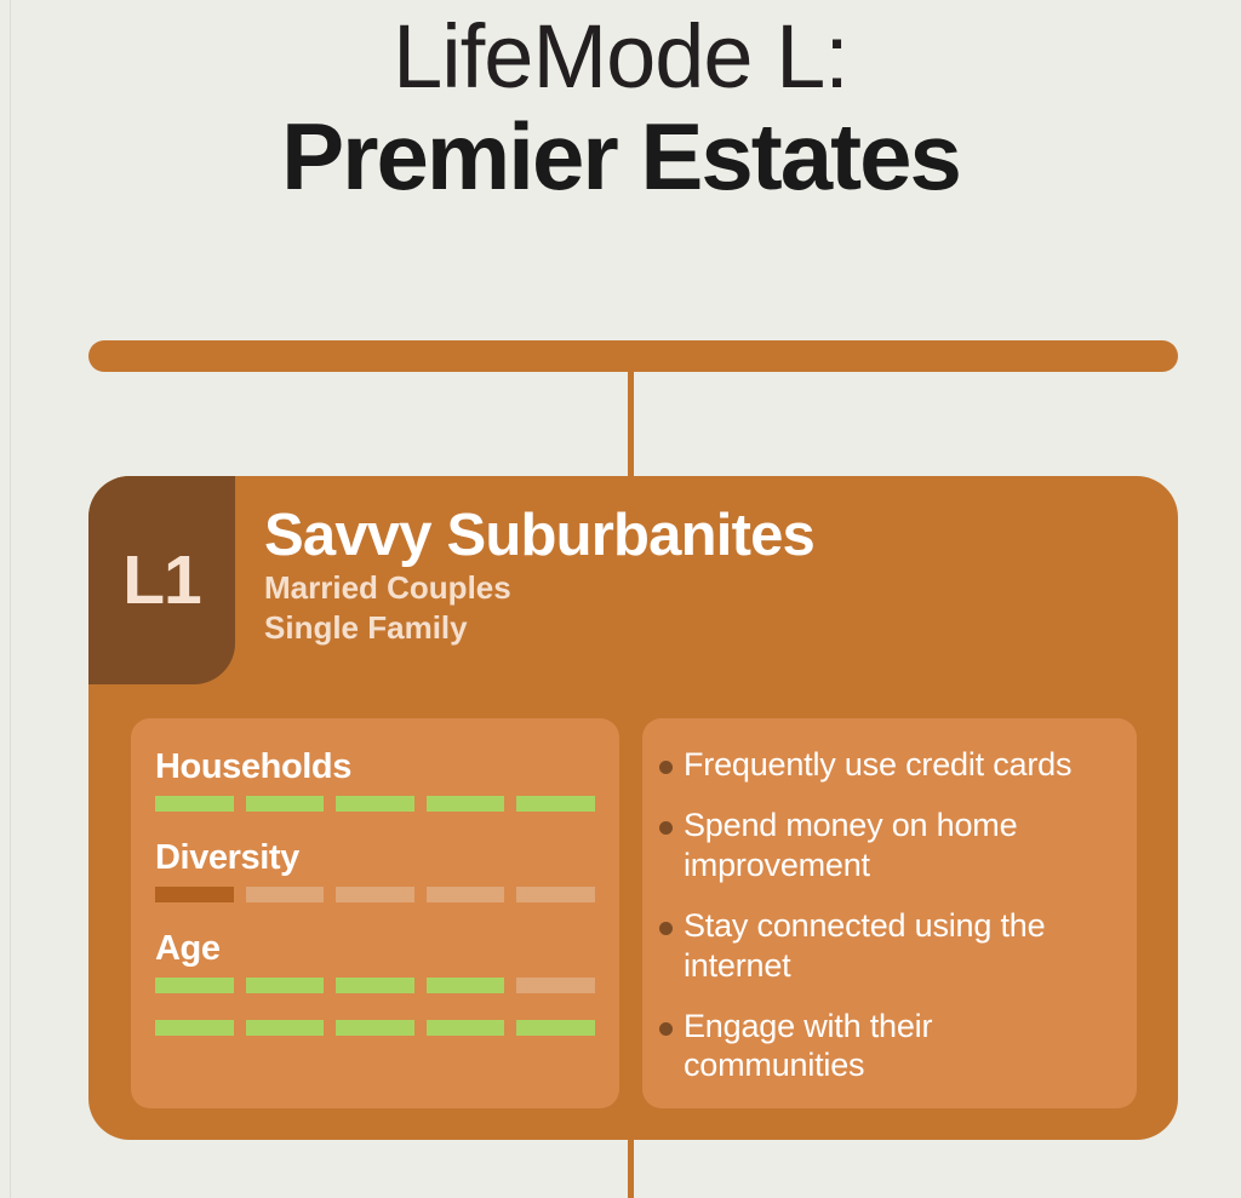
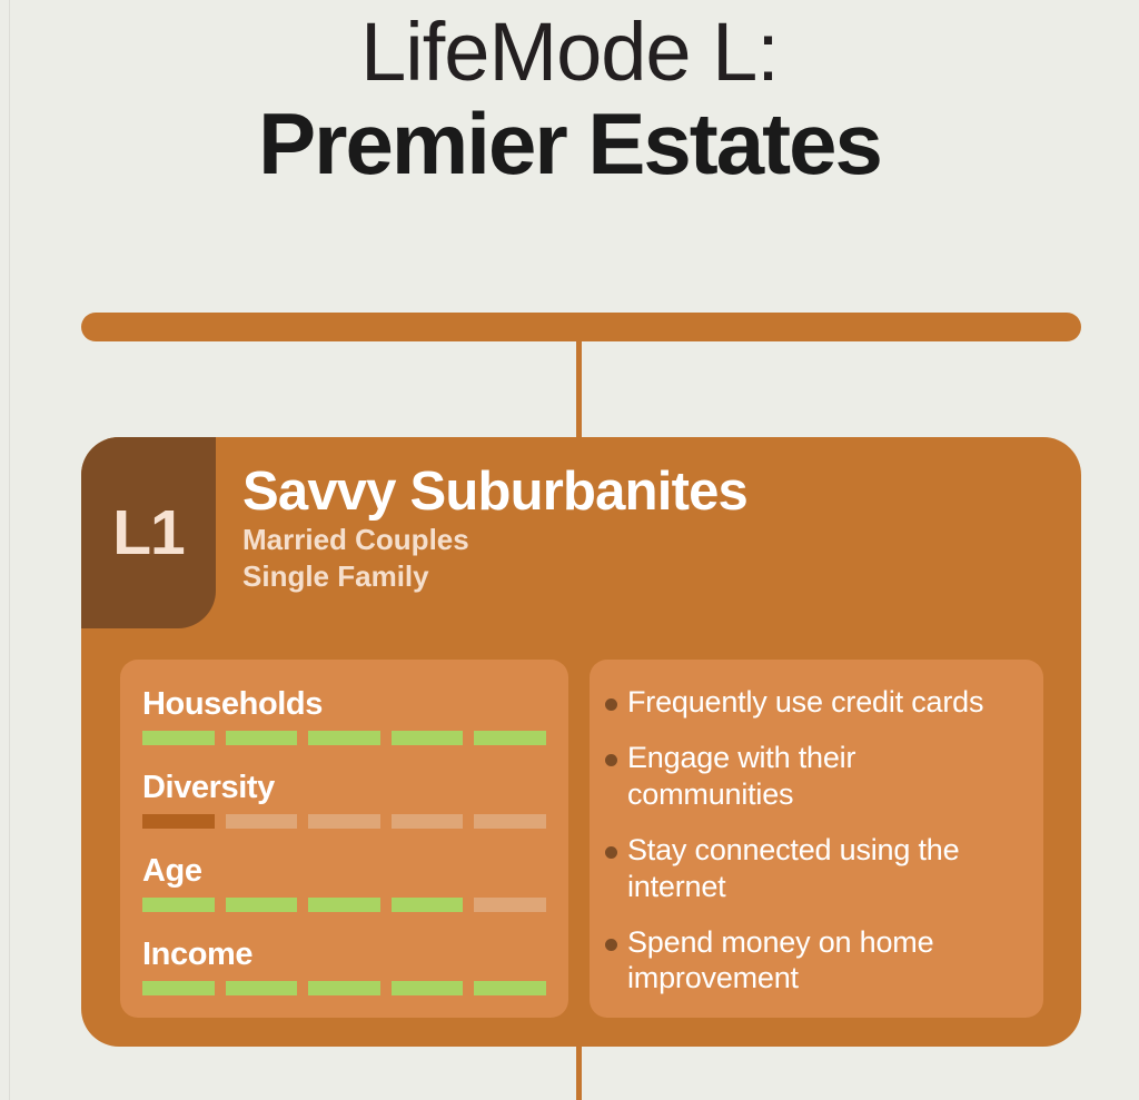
  LifeMode L:
  Premier Estates
  L1
  Savvy Suburbanites
  Married Couples
  Single Family
  Households
  Diversity
  Age
+ Income
  Frequently use credit cards
- Spend money on home improvement
+ Engage with their communities
  Stay connected using the internet
- Engage with their communities
+ Spend money on home improvement
